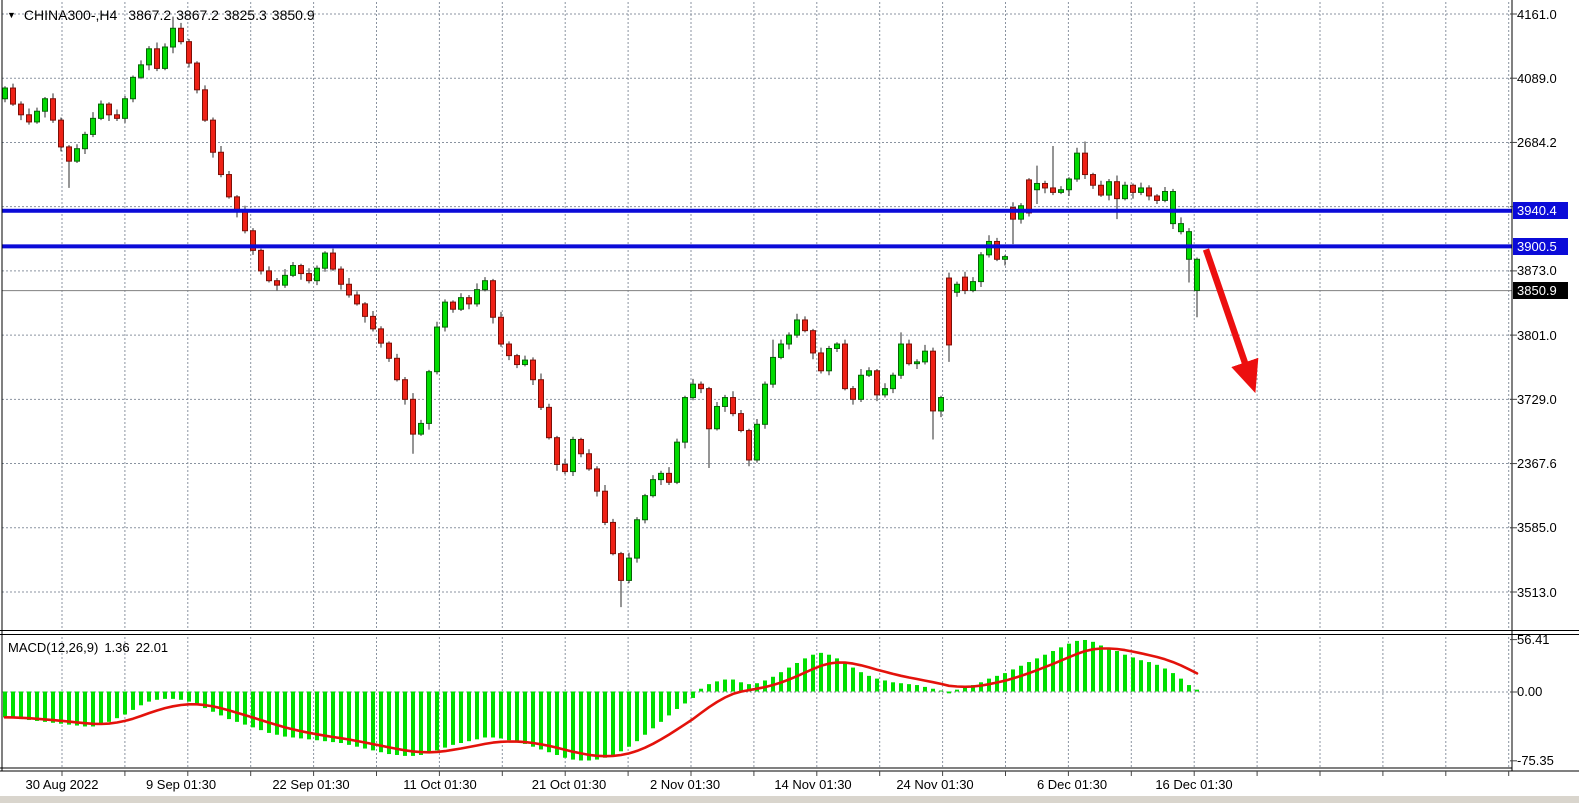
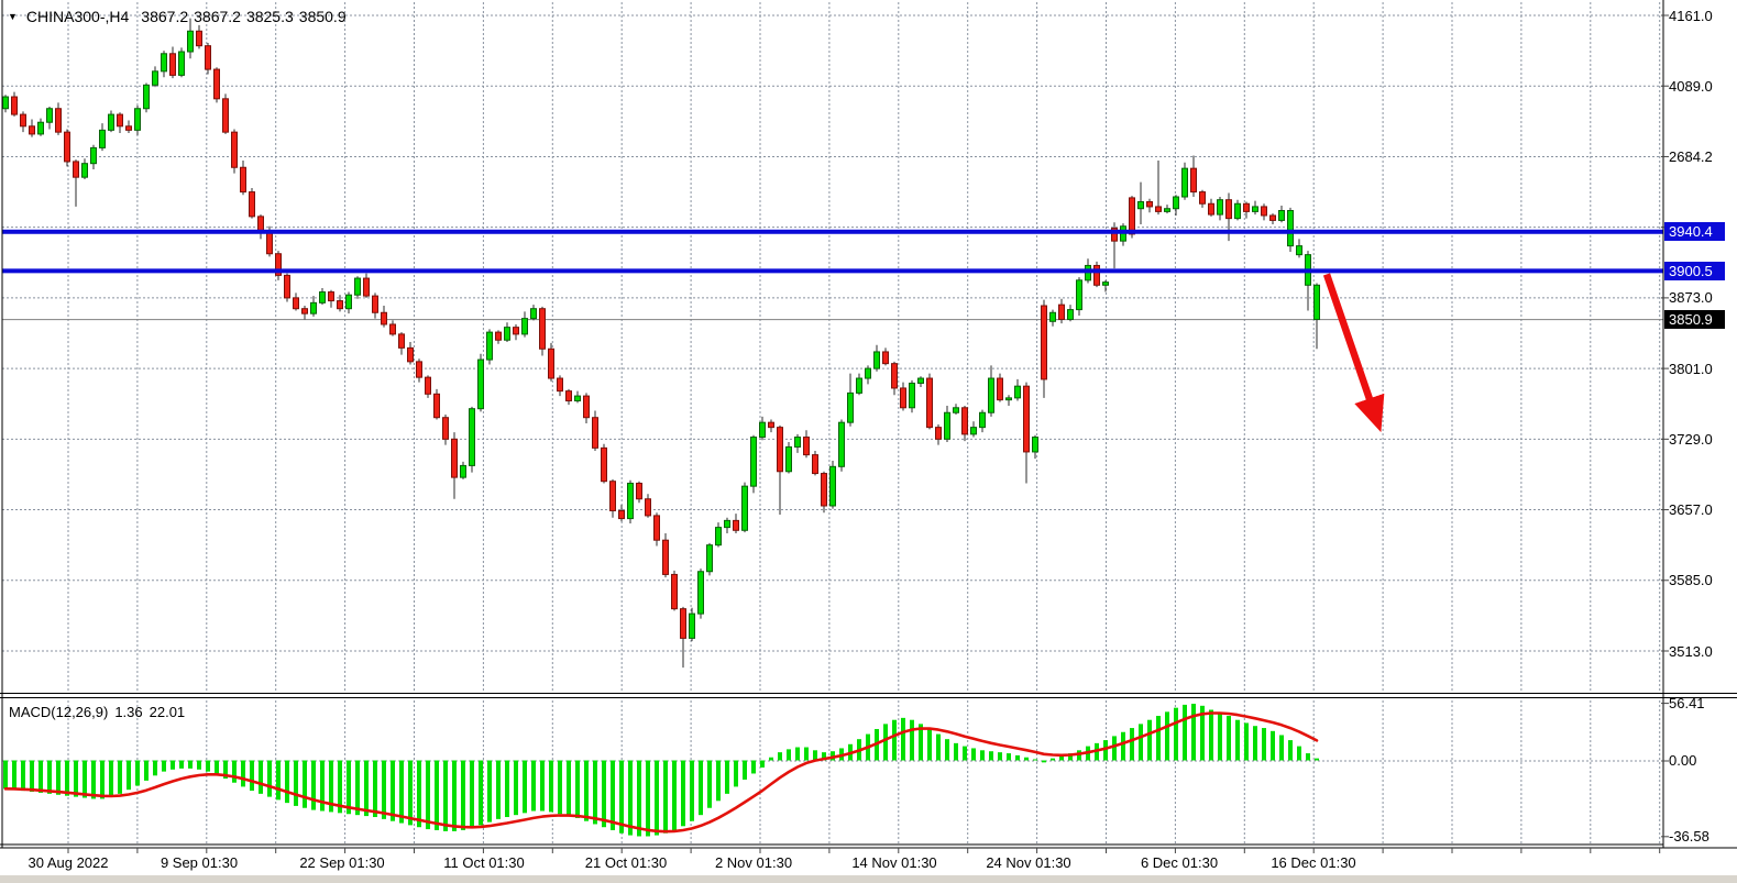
  ▼
  CHINA300-,H4
  3867.2
  3867.2
  3825.3
  3850.9
  MACD(12,26,9)
  1.36
  22.01
  4161.0
  4089.0
  2684.2
  3873.0
  3801.0
  3729.0
- 2367.6
+ 3657.0
  3585.0
  3513.0
  56.41
  0.00
- -75.35
+ -36.58
  30 Aug 2022
  9 Sep 01:30
  22 Sep 01:30
  11 Oct 01:30
  21 Oct 01:30
  2 Nov 01:30
  14 Nov 01:30
  24 Nov 01:30
  6 Dec 01:30
  16 Dec 01:30
  3940.4
  3900.5
  3850.9
